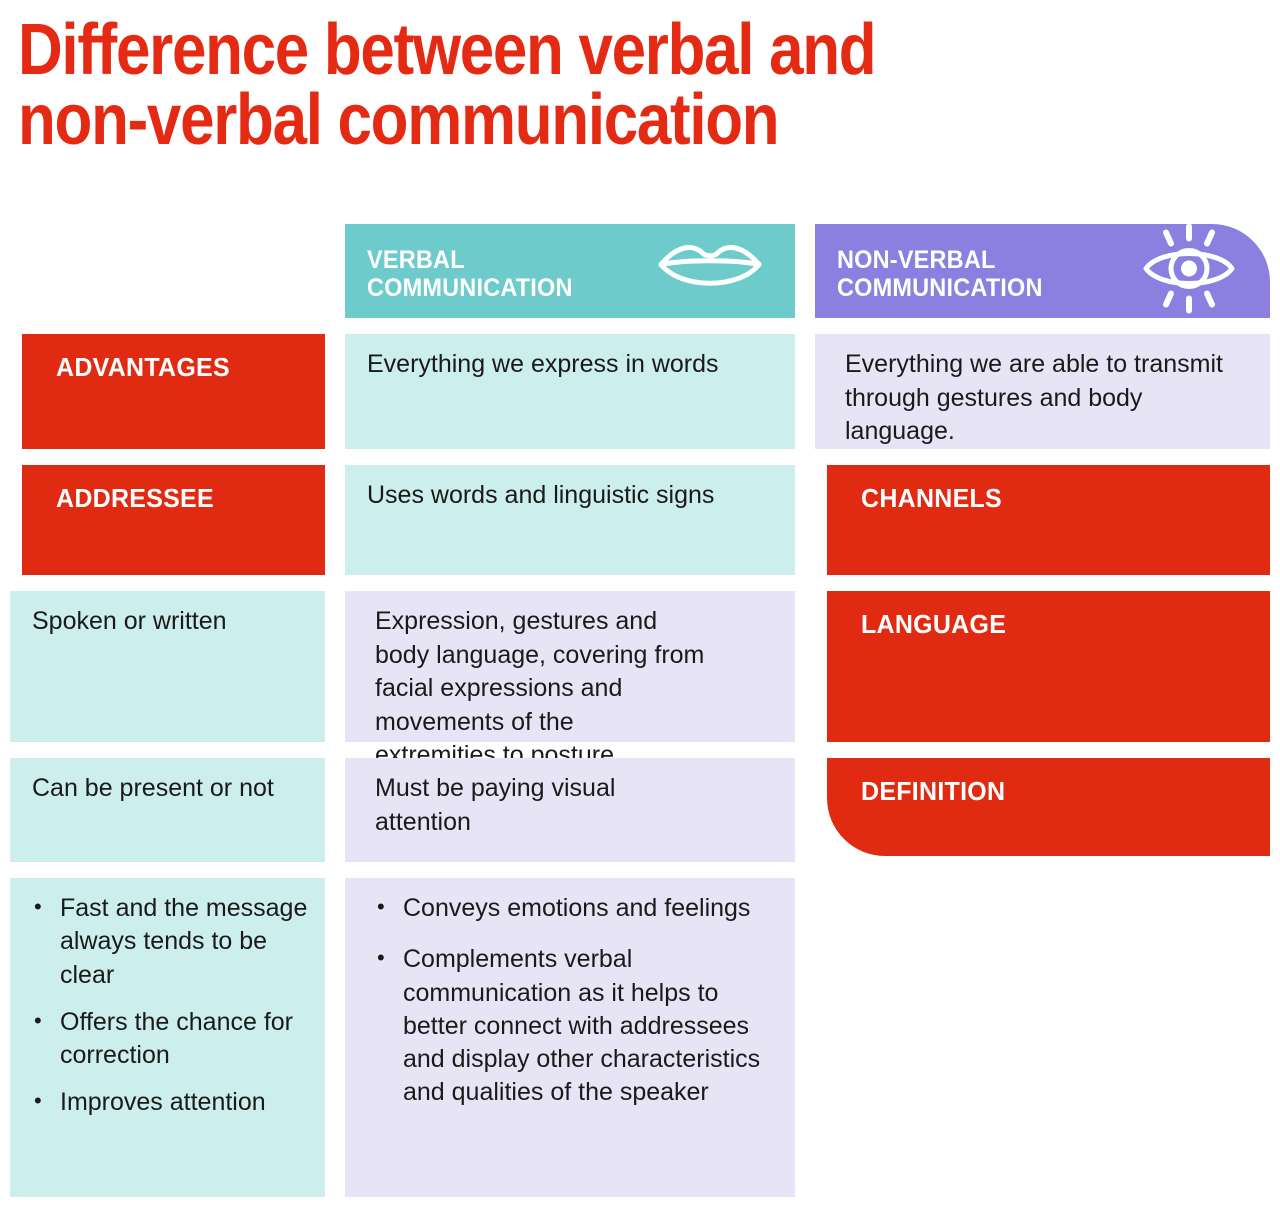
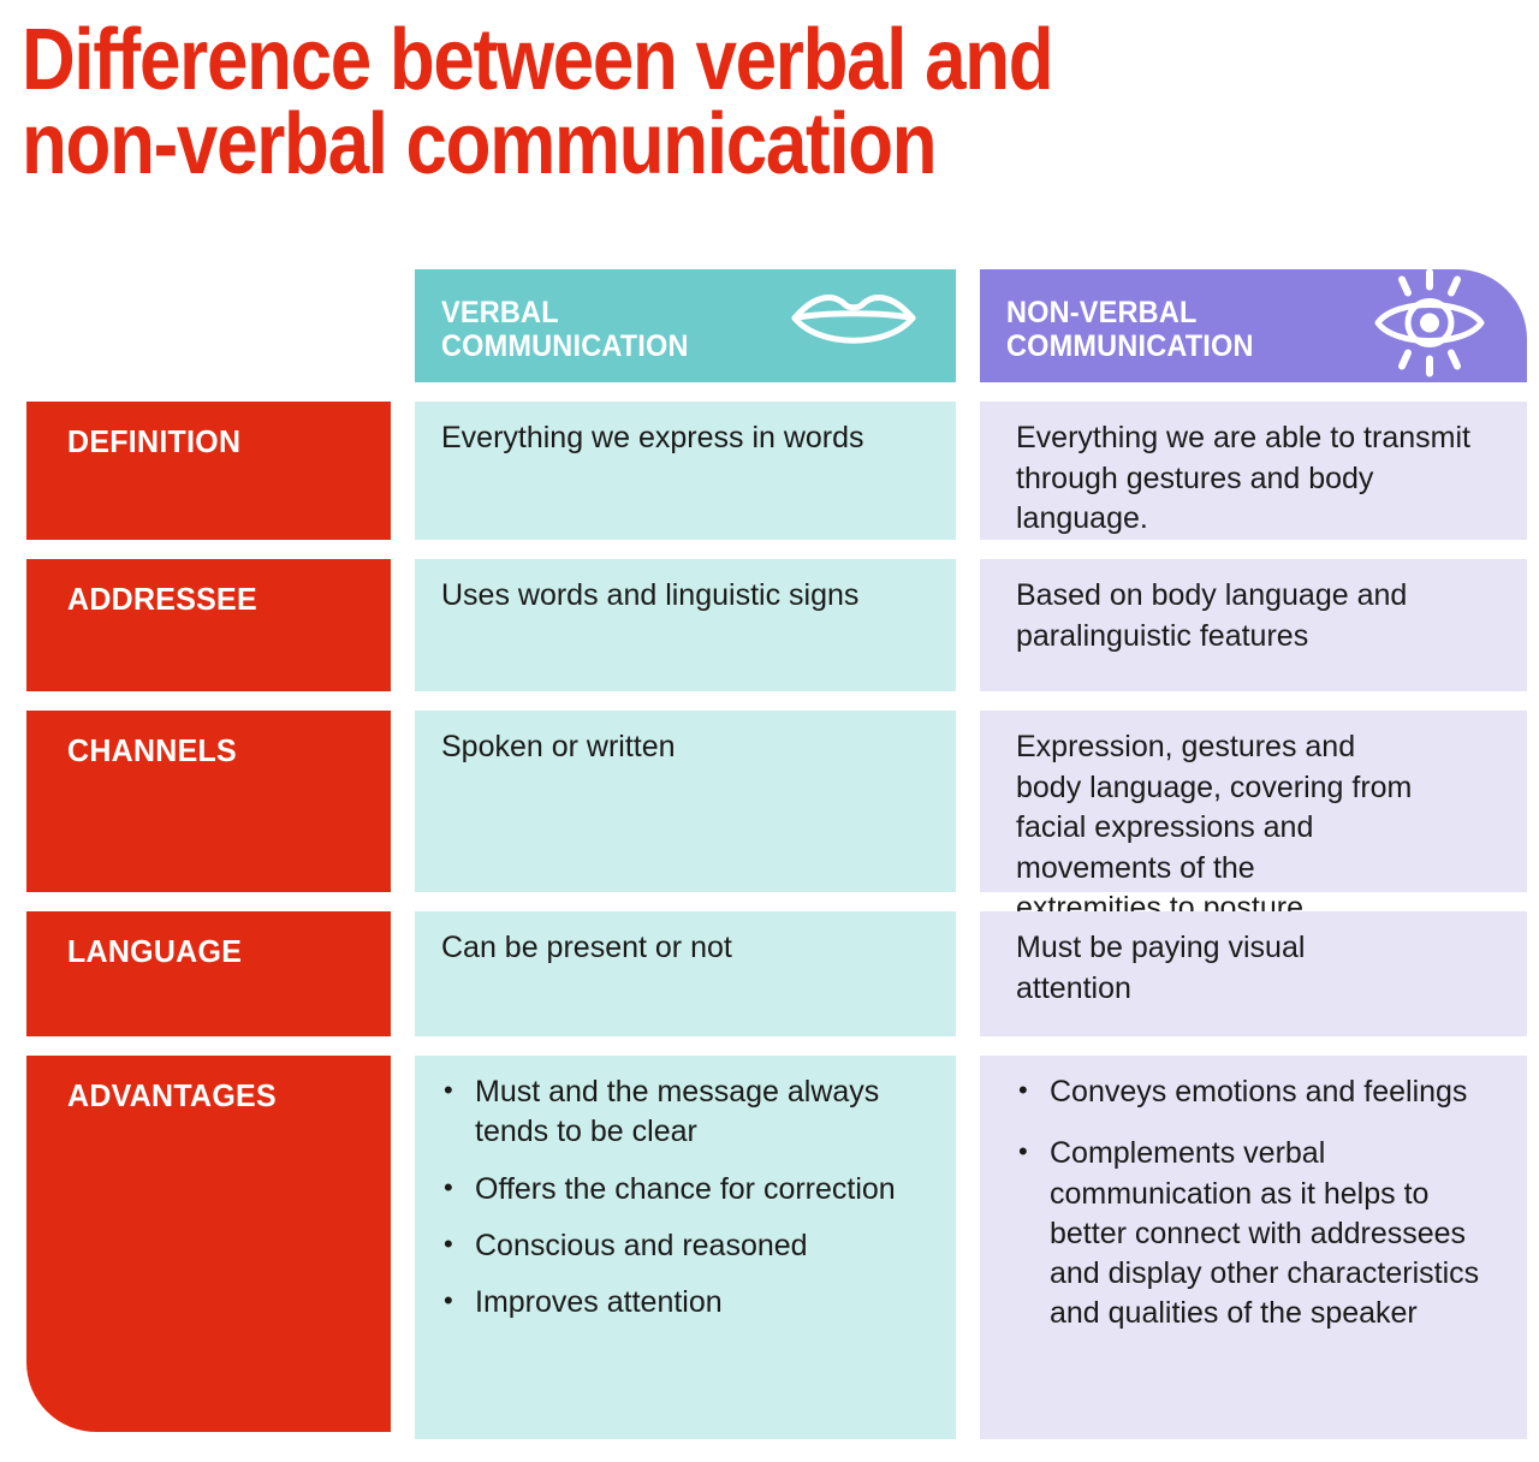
  Difference between verbal and
  non-verbal communication
  VERBAL
  COMMUNICATION
  NON-VERBAL
  COMMUNICATION
- ADVANTAGES
+ DEFINITION
  Everything we express in words
  Everything we are able to transmit
  through gestures and body
  language.
  ADDRESSEE
  Uses words and linguistic signs
+ Based on body language and
+ paralinguistic features
  CHANNELS
  Spoken or written
  Expression, gestures and
  body language, covering from
  facial expressions and
  movements of the
  extremities to posture
  LANGUAGE
  Can be present or not
  Must be paying visual
  attention
- DEFINITION
+ ADVANTAGES
- Fast and the message always tends to be clear
+ Must and the message always tends to be clear
  Offers the chance for correction
+ Conscious and reasoned
  Improves attention
  Conveys emotions and feelings
  Complements verbal communication as it helps to better connect with addressees and display other characteristics and qualities of the speaker
